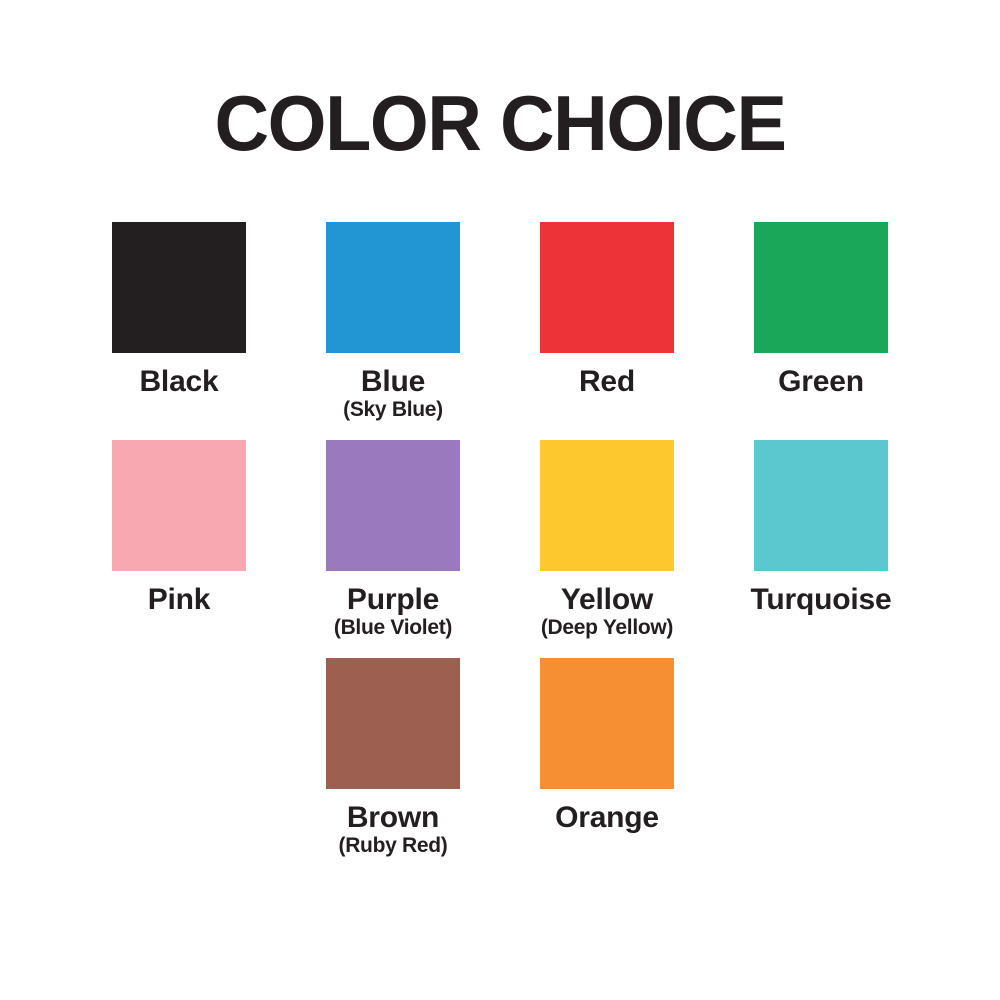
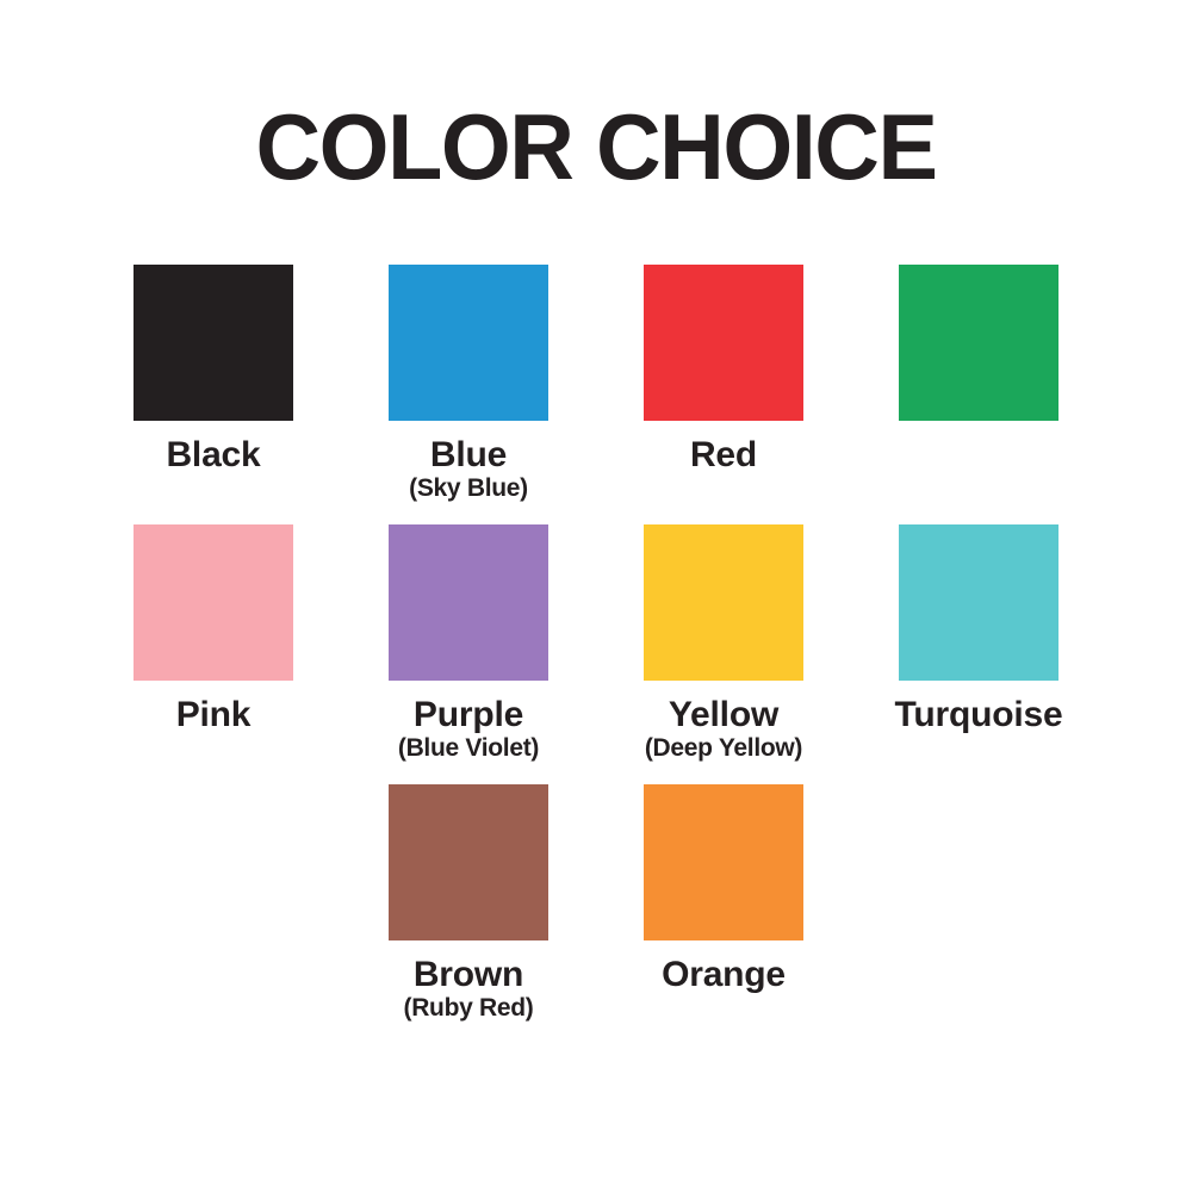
  COLOR CHOICE
  Black
  Blue
  (Sky Blue)
  Red
- Green
  Pink
  Purple
  (Blue Violet)
  Yellow
  (Deep Yellow)
  Turquoise
  Brown
  (Ruby Red)
  Orange
